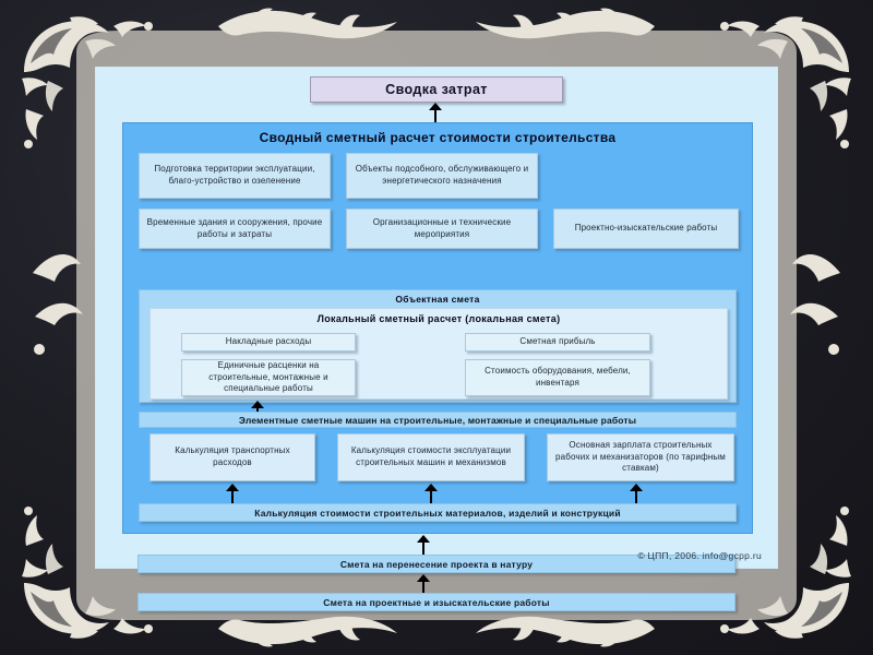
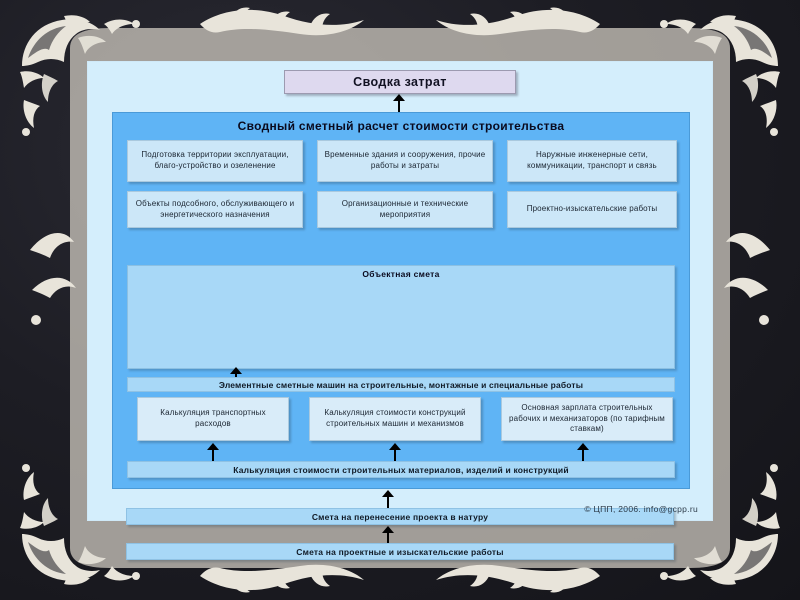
  Сводка затрат
  Сводный сметный расчет стоимости строительства
  Подготовка территории эксплуатации, благо-устройство и озеленение
- Объекты подсобного, обслуживающего и энергетического назначения
+ Временные здания и сооружения, прочие работы и затраты
+ Наружные инженерные сети, коммуникации, транспорт и связь
- Временные здания и сооружения, прочие работы и затраты
+ Объекты подсобного, обслуживающего и энергетического назначения
  Организационные и технические мероприятия
  Проектно-изыскательские работы
  Объектная смета
- Локальный сметный расчет (локальная смета)
- Накладные расходы
- Сметная прибыль
- Единичные расценки на строительные, монтажные и специальные работы
- Стоимость оборудования, мебели, инвентаря
  Элементные сметные машин на строительные, монтажные и специальные работы
  Калькуляция транспортных расходов
- Калькуляция стоимости эксплуатации строительных машин и механизмов
+ Калькуляция стоимости конструкций строительных машин и механизмов
  Основная зарплата строительных рабочих и механизаторов (по тарифным ставкам)
  Калькуляция стоимости строительных материалов, изделий и конструкций
  Смета на перенесение проекта в натуру
  Смета на проектные и изыскательские работы
  © ЦПП, 2006. info@gcpp.ru
